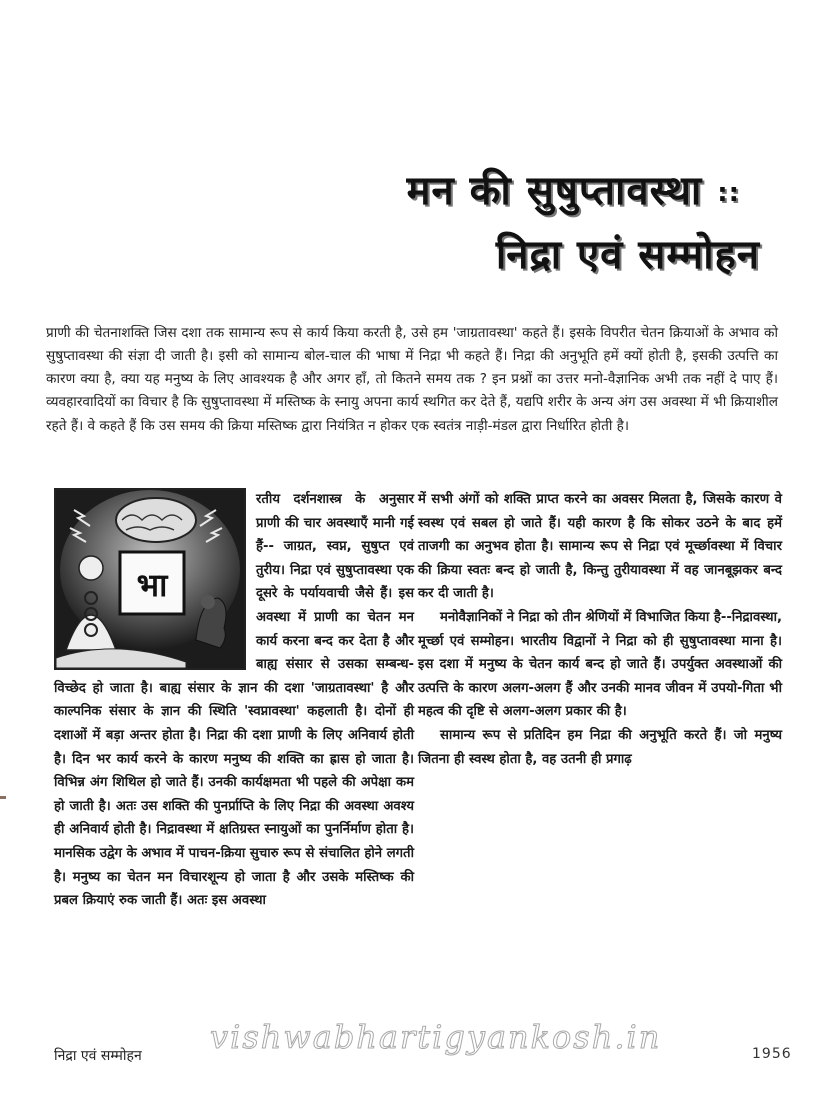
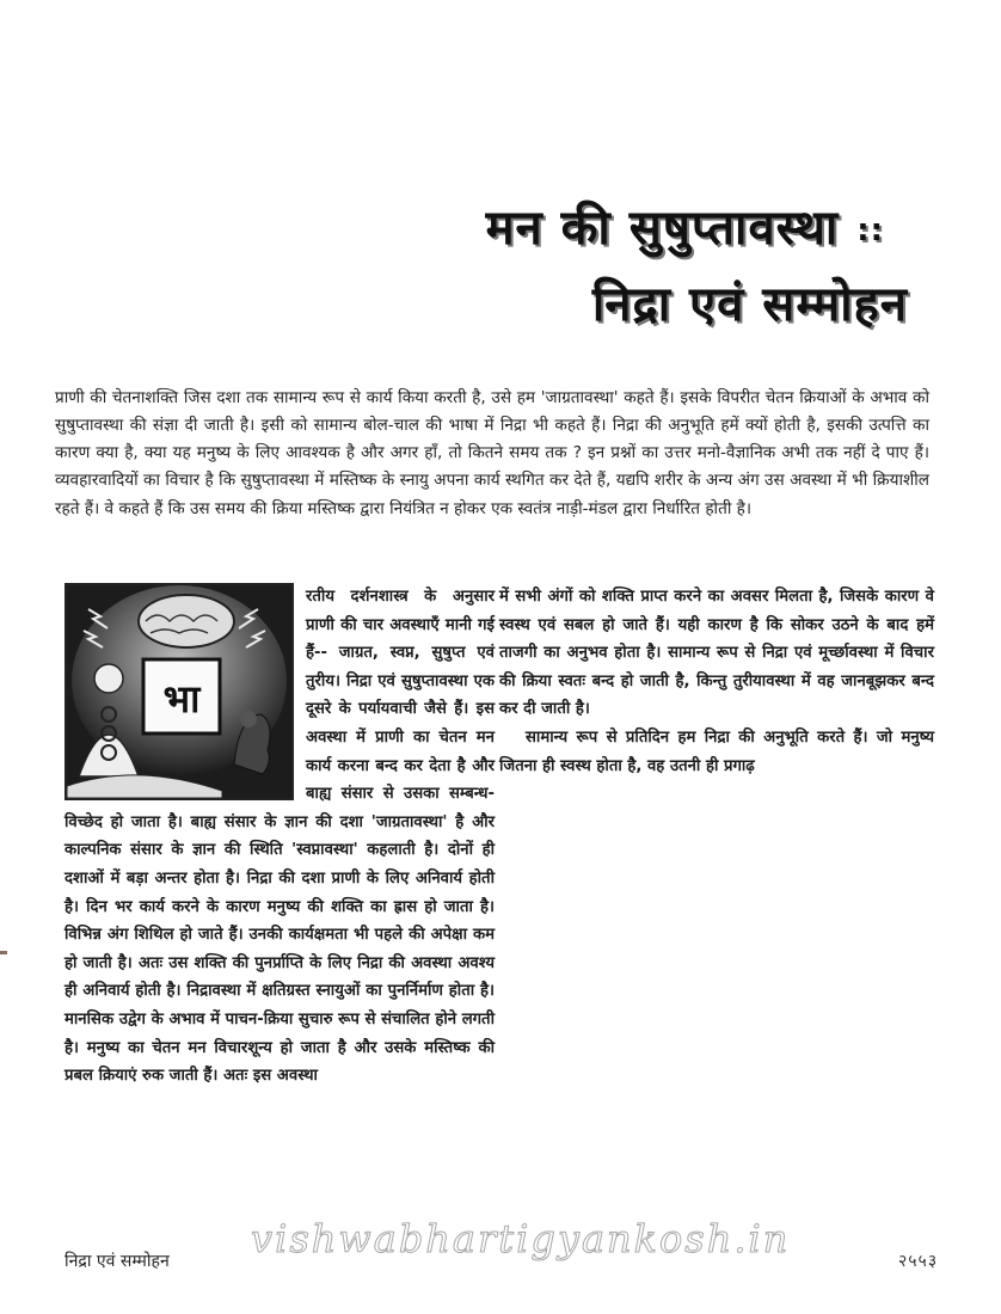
  मन की सुषुप्तावस्था ::
  निद्रा एवं सम्मोहन
  प्राणी की चेतनाशक्ति जिस दशा तक सामान्य रूप से कार्य किया करती है, उसे हम 'जाग्रतावस्था' कहते हैं। इसके विपरीत चेतन क्रियाओं के अभाव को सुषुप्तावस्था की संज्ञा दी जाती है। इसी को सामान्य बोल-चाल की भाषा में निद्रा भी कहते हैं। निद्रा की अनुभूति हमें क्यों होती है, इसकी उत्पत्ति का कारण क्या है, क्या यह मनुष्य के लिए आवश्यक है और अगर हाँ, तो कितने समय तक ? इन प्रश्नों का उत्तर मनो-वैज्ञानिक अभी तक नहीं दे पाए हैं। व्यवहारवादियों का विचार है कि सुषुप्तावस्था में मस्तिष्क के स्नायु अपना कार्य स्थगित कर देते हैं, यद्यपि शरीर के अन्य अंग उस अवस्था में भी क्रियाशील रहते हैं। वे कहते हैं कि उस समय की क्रिया मस्तिष्क द्वारा नियंत्रित न होकर एक स्वतंत्र नाड़ी-मंडल द्वारा निर्धारित होती है।
  भा
  रतीय दर्शनशास्त्र के अनुसार प्राणी की चार अवस्थाएँ मानी गई हैं-- जाग्रत, स्वप्न, सुषुप्त एवं तुरीय। निद्रा एवं सुषुप्तावस्था एक दूसरे के पर्यायवाची जैसे हैं। इस अवस्था में प्राणी का चेतन मन कार्य करना बन्द कर देता है और बाह्य संसार से उसका सम्बन्ध-विच्छेद हो जाता है। बाह्य संसार के ज्ञान की दशा 'जाग्रतावस्था' है और काल्पनिक संसार के ज्ञान की स्थिति 'स्वप्नावस्था' कहलाती है। दोनों ही दशाओं में बड़ा अन्तर होता है। निद्रा की दशा प्राणी के लिए अनिवार्य होती है। दिन भर कार्य करने के कारण मनुष्य की शक्ति का ह्रास हो जाता है। विभिन्न अंग शिथिल हो जाते हैं। उनकी कार्यक्षमता भी पहले की अपेक्षा कम हो जाती है। अतः उस शक्ति की पुनर्प्राप्ति के लिए निद्रा की अवस्था अवश्य ही अनिवार्य होती है। निद्रावस्था में क्षतिग्रस्त स्नायुओं का पुनर्निर्माण होता है। मानसिक उद्वेग के अभाव में पाचन-क्रिया सुचारु रूप से संचालित होने लगती है। मनुष्य का चेतन मन विचारशून्य हो जाता है और उसके मस्तिष्क की प्रबल क्रियाएं रुक जाती हैं। अतः इस अवस्था
  में सभी अंगों को शक्ति प्राप्त करने का अवसर मिलता है, जिसके कारण वे स्वस्थ एवं सबल हो जाते हैं। यही कारण है कि सोकर उठने के बाद हमें ताजगी का अनुभव होता है। सामान्य रूप से निद्रा एवं मूर्च्छावस्था में विचार की क्रिया स्वतः बन्द हो जाती है, किन्तु तुरीयावस्था में वह जानबूझकर बन्द कर दी जाती है।
- मनोवैज्ञानिकों ने निद्रा को तीन श्रेणियों में विभाजित किया है--निद्रावस्था, मूर्च्छा एवं सम्मोहन। भारतीय विद्वानों ने निद्रा को ही सुषुप्तावस्था माना है। इस दशा में मनुष्य के चेतन कार्य बन्द हो जाते हैं। उपर्युक्त अवस्थाओं की उत्पत्ति के कारण अलग-अलग हैं और उनकी मानव जीवन में उपयो-गिता भी महत्व की दृष्टि से अलग-अलग प्रकार की है।
  सामान्य रूप से प्रतिदिन हम निद्रा की अनुभूति करते हैं। जो मनुष्य जितना ही स्वस्थ होता है, वह उतनी ही प्रगाढ़
  vishwabhartigyankosh.in
  निद्रा एवं सम्मोहन
- 1956
+ २५५३
